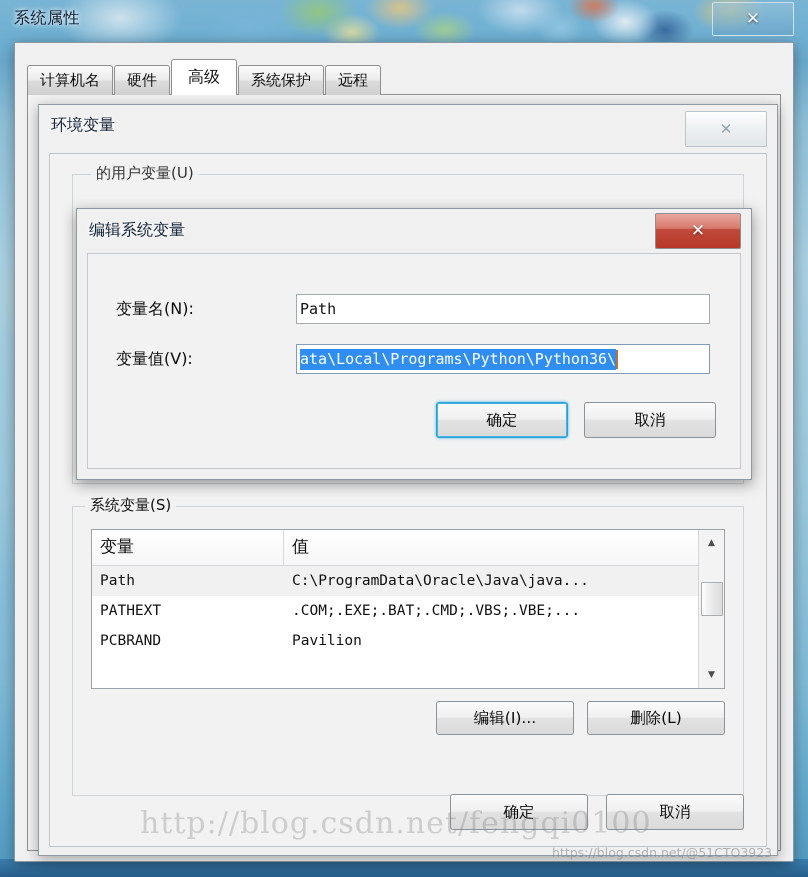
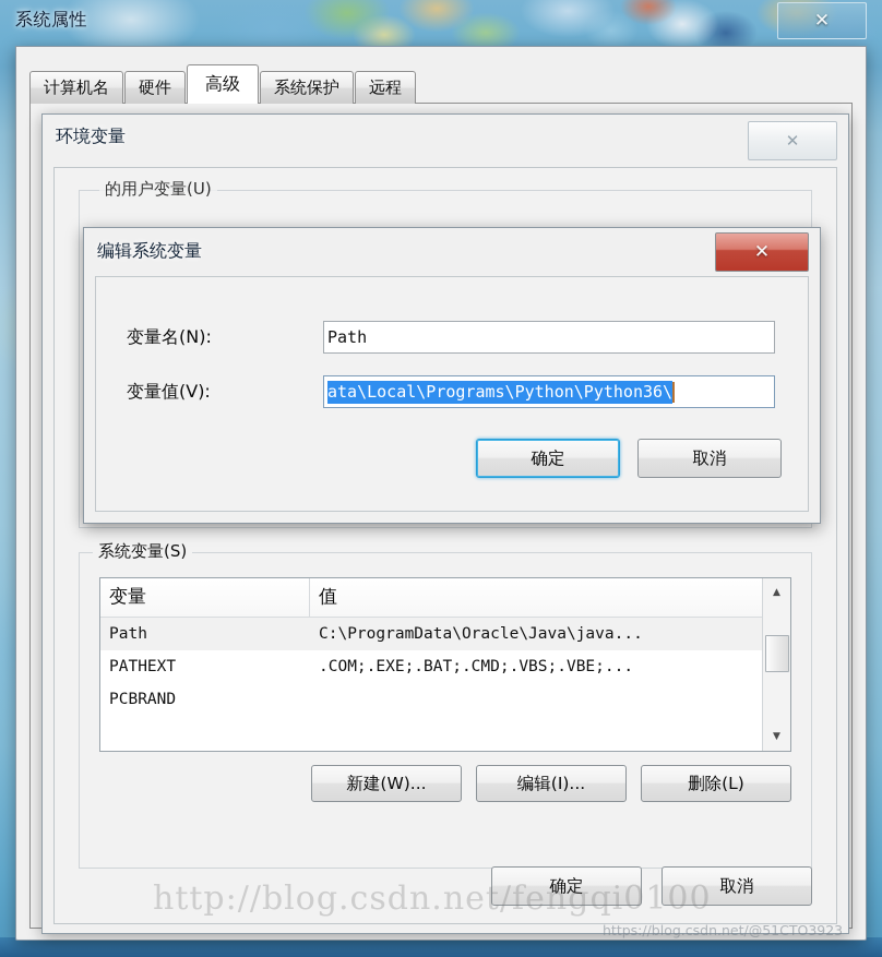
  计算机名
  硬件
  高级
  系统保护
  远程
  系统属性
  ✕
  环境变量
  ✕
  的用户变量(U)
  系统变量(S)
  变量
  值
  Path
  C:\ProgramData\Oracle\Java\java...
  PATHEXT
  .COM;.EXE;.BAT;.CMD;.VBS;.VBE;...
  PCBRAND
- Pavilion
  ▲
  ▼
+ 新建(W)...
  编辑(I)...
  删除(L)
  确定
  取消
  编辑系统变量
  ✕
  变量名(N):
  Path
  变量值(V):
  ata\Local\Programs\Python\Python36\
  确定
  取消
  http://blog.csdn.net/fengqi0100
  https://blog.csdn.net/@51CTO3923
